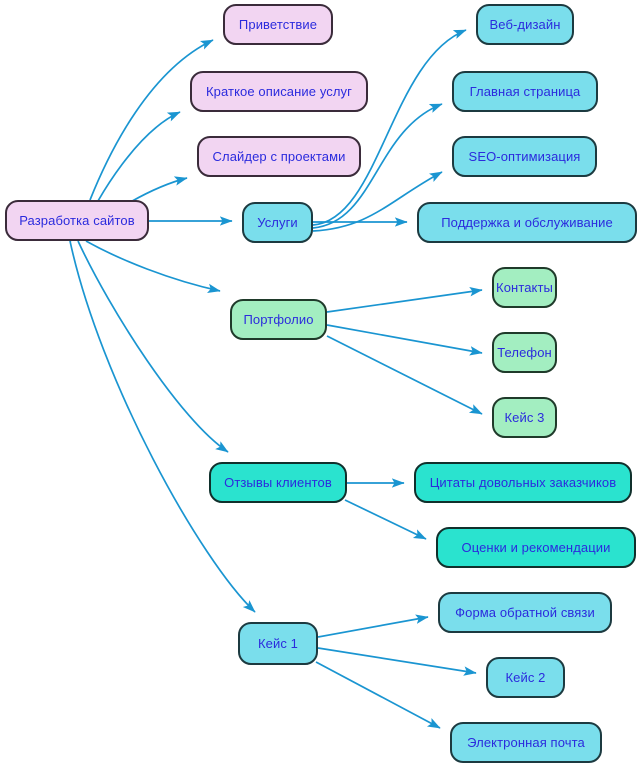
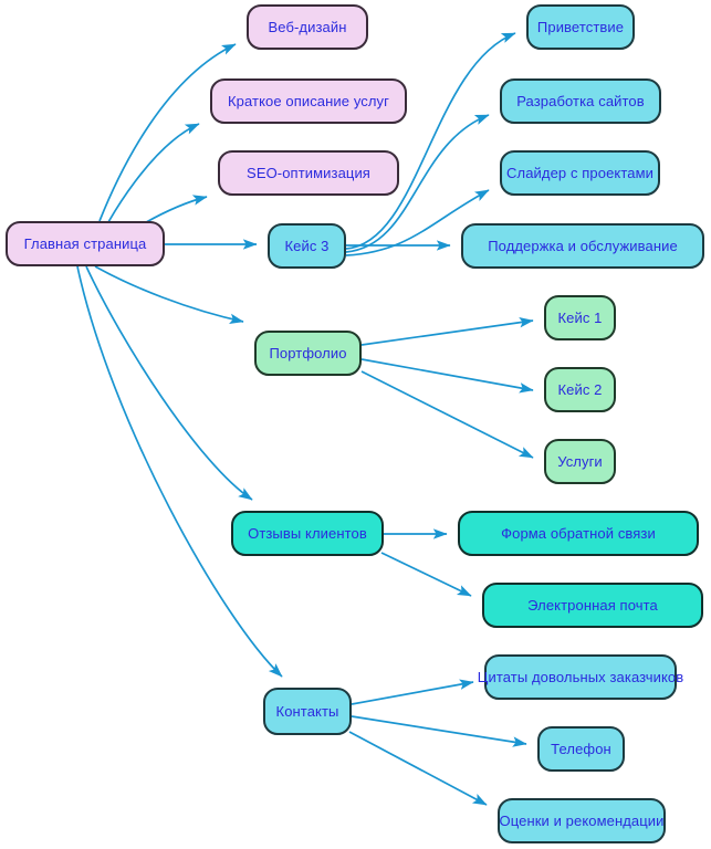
- Разработка сайтов
+ Главная страница
- Приветствие
+ Веб-дизайн
  Краткое описание услуг
- Слайдер с проектами
+ SEO-оптимизация
- Услуги
+ Кейс 3
- Веб-дизайн
+ Приветствие
- Главная страница
+ Разработка сайтов
- SEO-оптимизация
+ Слайдер с проектами
  Поддержка и обслуживание
  Портфолио
- Контакты
+ Кейс 1
- Телефон
+ Кейс 2
- Кейс 3
+ Услуги
  Отзывы клиентов
- Цитаты довольных заказчиков
+ Форма обратной связи
- Оценки и рекомендации
+ Электронная почта
- Кейс 1
+ Контакты
- Форма обратной связи
+ Цитаты довольных заказчиков
- Кейс 2
+ Телефон
- Электронная почта
+ Оценки и рекомендации
